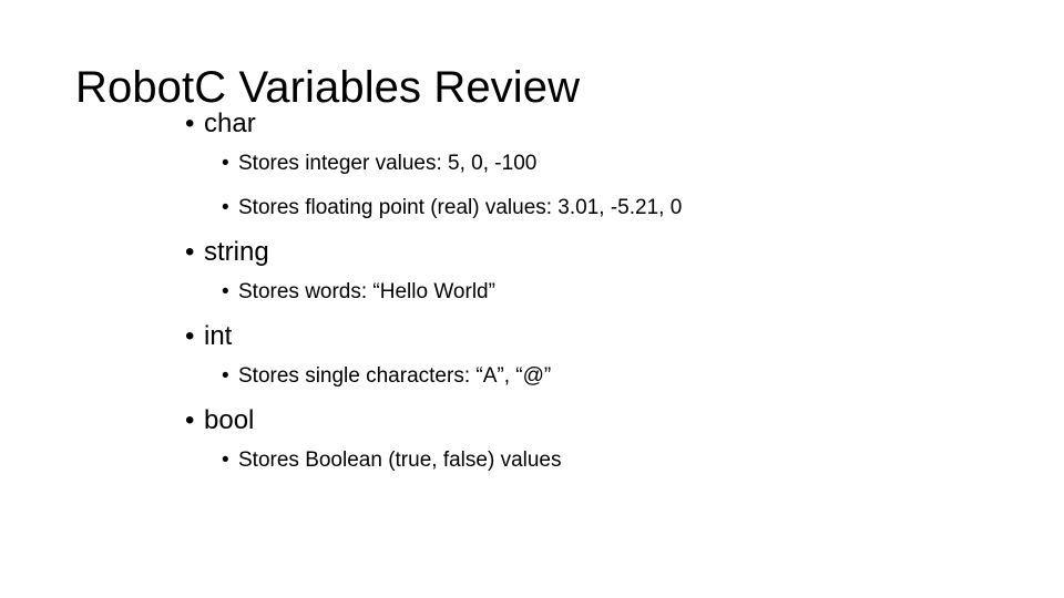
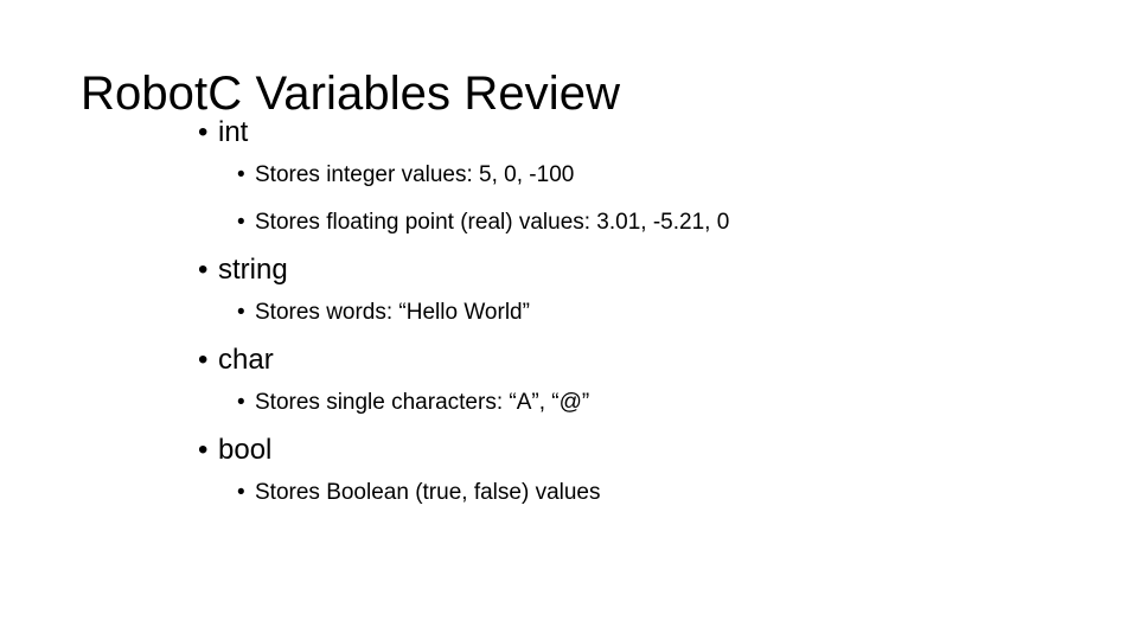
  RobotC Variables Review
- • char
+ • int
  • Stores integer values: 5, 0, -100
  • Stores floating point (real) values: 3.01, -5.21, 0
  • string
  • Stores words: “Hello World”
- • int
+ • char
  • Stores single characters: “A”, “@”
  • bool
  • Stores Boolean (true, false) values
